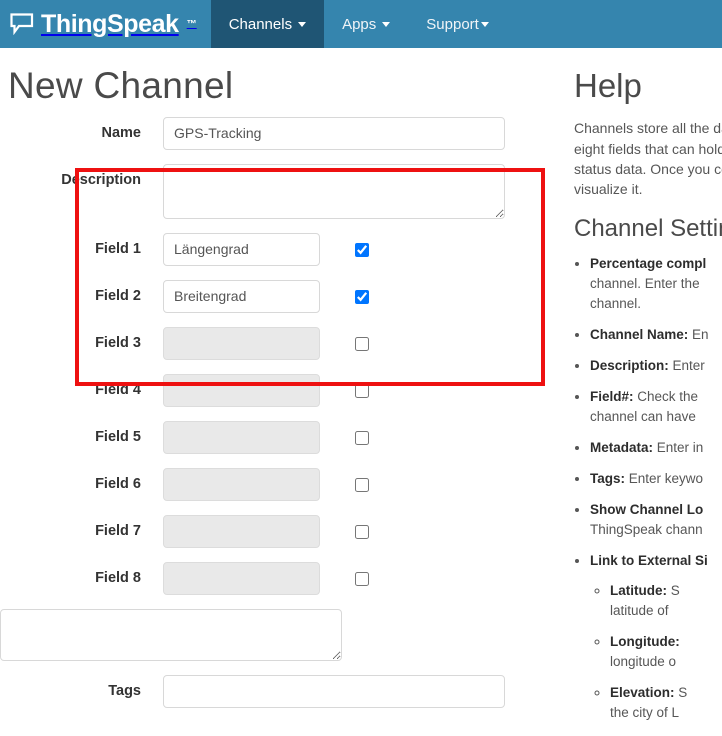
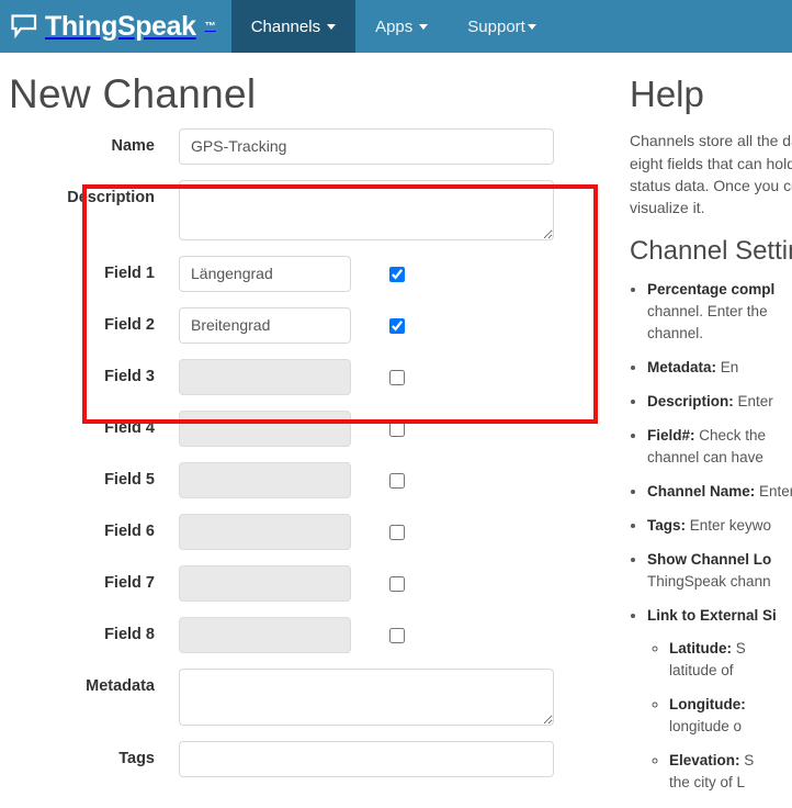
  ThingSpeak
  ™
  Channels
  Apps
  Support
  New Channel
  Name
  GPS-Tracking
  Description
  Field 1
  Längengrad
  Field 2
  Breitengrad
  Field 3
  Field 4
  Field 5
  Field 6
  Field 7
  Field 8
+ Metadata
  Tags
  Help
  Channels store all the d
  eight fields that can hold
  status data. Once you c
  visualize it.
  Channel Setti
  Percentage compl
  channel. Enter the
  channel.
- Channel Name: En
+ Metadata: En
  Description: Enter
  Field#: Check the
  channel can have
- Metadata: Enter in
+ Channel Name: Ente
  Tags: Enter keywo
  Show Channel Lo
  ThingSpeak chann
  Link to External Si
  Latitude: S
  latitude of
  Longitude:
  longitude o
  Elevation: S
  the city of L
